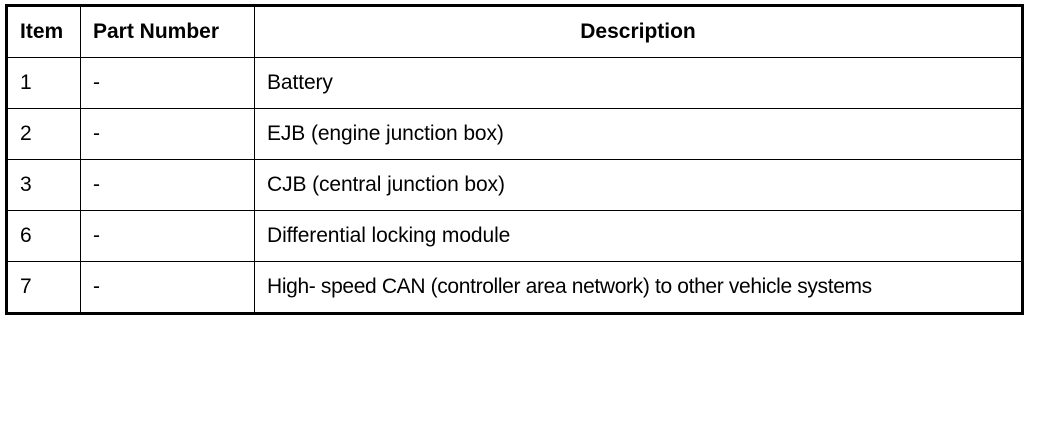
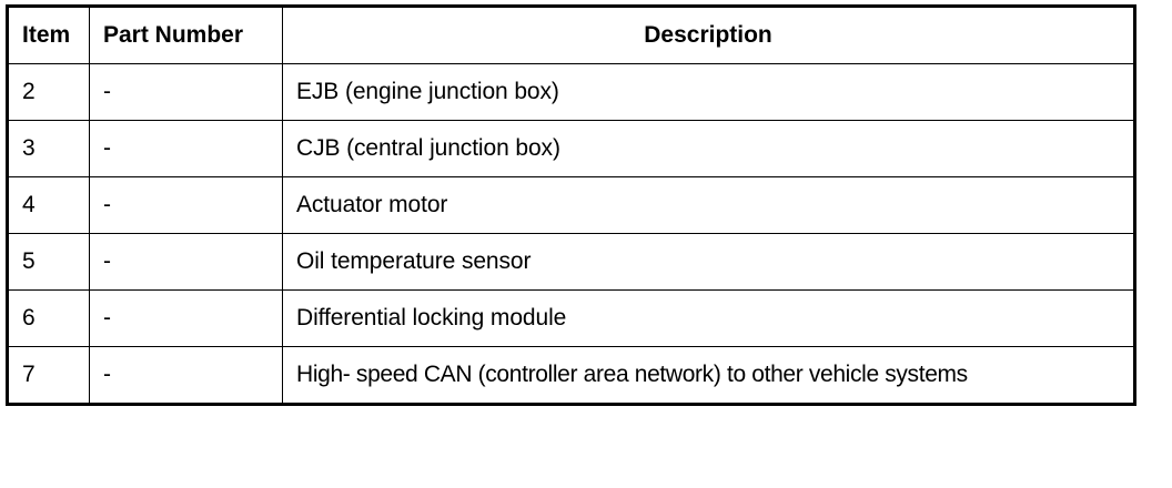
  Item	Part Number	Description
- 1	-	Battery
  2	-	EJB (engine junction box)
  3	-	CJB (central junction box)
+ 4	-	Actuator motor
+ 5	-	Oil temperature sensor
  6	-	Differential locking module
  7	-	High- speed CAN (controller area network) to other vehicle systems
